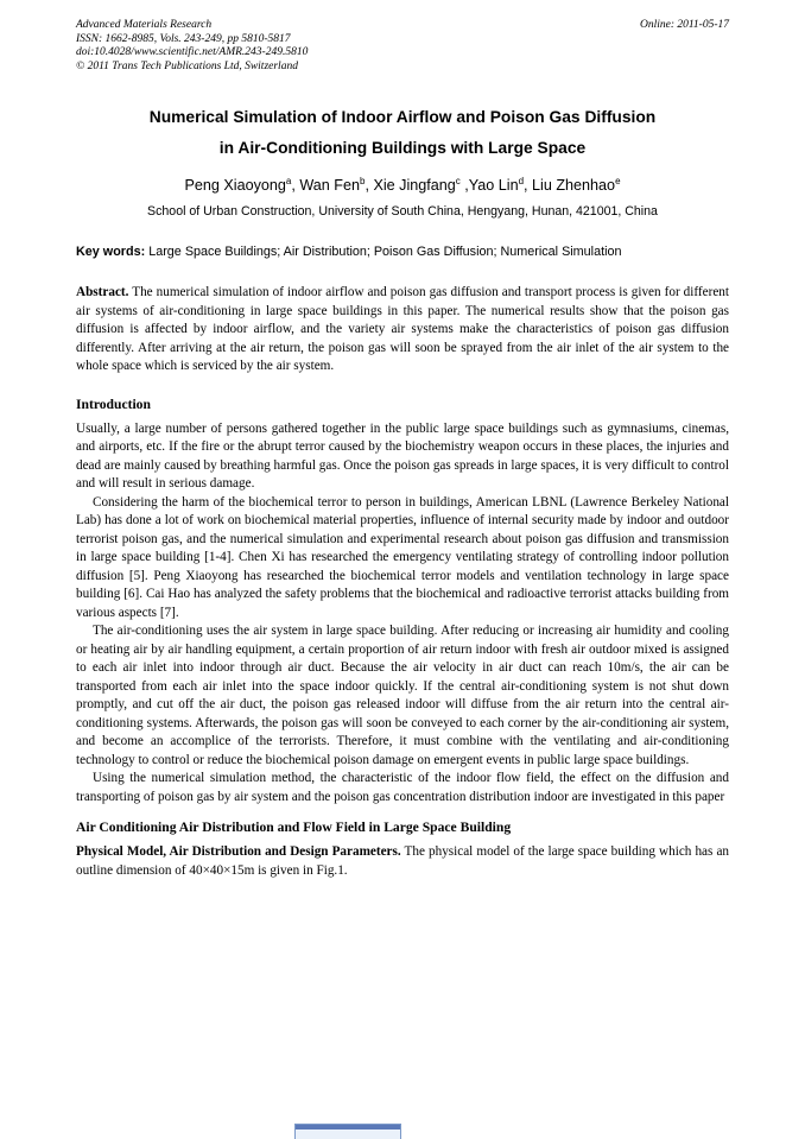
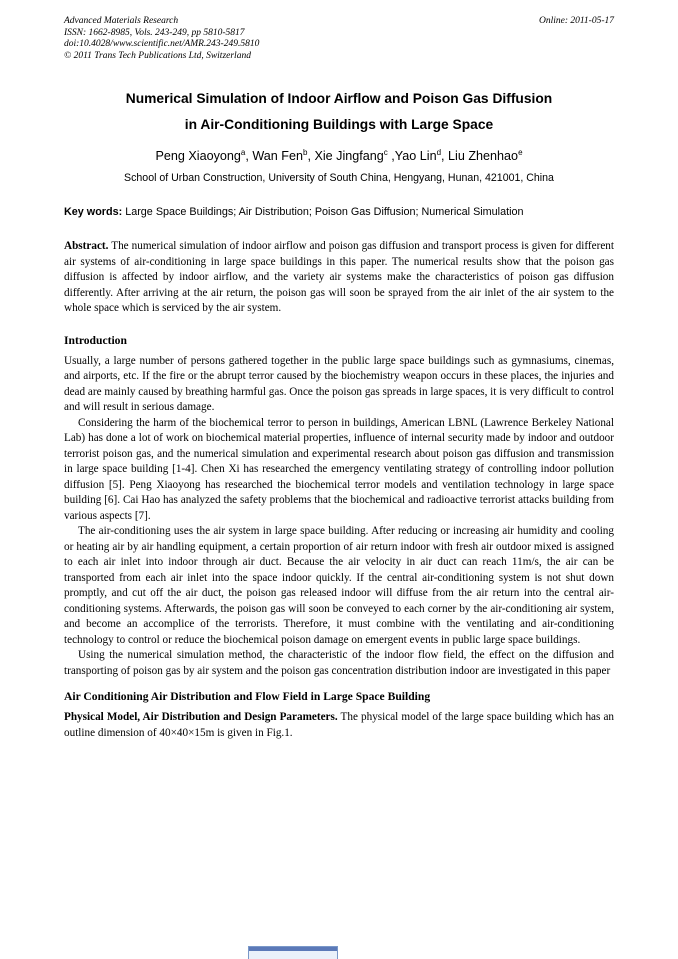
  Advanced Materials Research
  ISSN: 1662-8985, Vols. 243-249, pp 5810-5817
  doi:10.4028/www.scientific.net/AMR.243-249.5810
  © 2011 Trans Tech Publications Ltd, Switzerland
  Online: 2011-05-17
  Numerical Simulation of Indoor Airflow and Poison Gas Diffusion
  in Air-Conditioning Buildings with Large Space
  Peng Xiaoyonga, Wan Fenb, Xie Jingfangc ,Yao Lind, Liu Zhenhaoe
  School of Urban Construction, University of South China, Hengyang, Hunan, 421001, China
  Key words: Large Space Buildings; Air Distribution; Poison Gas Diffusion; Numerical Simulation
  Abstract. The numerical simulation of indoor airflow and poison gas diffusion and transport process is given for different air systems of air-conditioning in large space buildings in this paper. The numerical results show that the poison gas diffusion is affected by indoor airflow, and the variety air systems make the characteristics of poison gas diffusion differently. After arriving at the air return, the poison gas will soon be sprayed from the air inlet of the air system to the whole space which is serviced by the air system.
  Introduction
  Usually, a large number of persons gathered together in the public large space buildings such as gymnasiums, cinemas, and airports, etc. If the fire or the abrupt terror caused by the biochemistry weapon occurs in these places, the injuries and dead are mainly caused by breathing harmful gas. Once the poison gas spreads in large spaces, it is very difficult to control and will result in serious damage.
  Considering the harm of the biochemical terror to person in buildings, American LBNL (Lawrence Berkeley National Lab) has done a lot of work on biochemical material properties, influence of internal security made by indoor and outdoor terrorist poison gas, and the numerical simulation and experimental research about poison gas diffusion and transmission in large space building [1-4]. Chen Xi has researched the emergency ventilating strategy of controlling indoor pollution diffusion [5]. Peng Xiaoyong has researched the biochemical terror models and ventilation technology in large space building [6]. Cai Hao has analyzed the safety problems that the biochemical and radioactive terrorist attacks building from various aspects [7].
- The air-conditioning uses the air system in large space building. After reducing or increasing air humidity and cooling or heating air by air handling equipment, a certain proportion of air return indoor with fresh air outdoor mixed is assigned to each air inlet into indoor through air duct. Because the air velocity in air duct can reach 10m/s, the air can be transported from each air inlet into the space indoor quickly. If the central air-conditioning system is not shut down promptly, and cut off the air duct, the poison gas released indoor will diffuse from the air return into the central air-conditioning systems. Afterwards, the poison gas will soon be conveyed to each corner by the air-conditioning air system, and become an accomplice of the terrorists. Therefore, it must combine with the ventilating and air-conditioning technology to control or reduce the biochemical poison damage on emergent events in public large space buildings.
+ The air-conditioning uses the air system in large space building. After reducing or increasing air humidity and cooling or heating air by air handling equipment, a certain proportion of air return indoor with fresh air outdoor mixed is assigned to each air inlet into indoor through air duct. Because the air velocity in air duct can reach 11m/s, the air can be transported from each air inlet into the space indoor quickly. If the central air-conditioning system is not shut down promptly, and cut off the air duct, the poison gas released indoor will diffuse from the air return into the central air-conditioning systems. Afterwards, the poison gas will soon be conveyed to each corner by the air-conditioning air system, and become an accomplice of the terrorists. Therefore, it must combine with the ventilating and air-conditioning technology to control or reduce the biochemical poison damage on emergent events in public large space buildings.
  Using the numerical simulation method, the characteristic of the indoor flow field, the effect on the diffusion and transporting of poison gas by air system and the poison gas concentration distribution indoor are investigated in this paper
  Air Conditioning Air Distribution and Flow Field in Large Space Building
  Physical Model, Air Distribution and Design Parameters. The physical model of the large space building which has an outline dimension of 40×40×15m is given in Fig.1.
